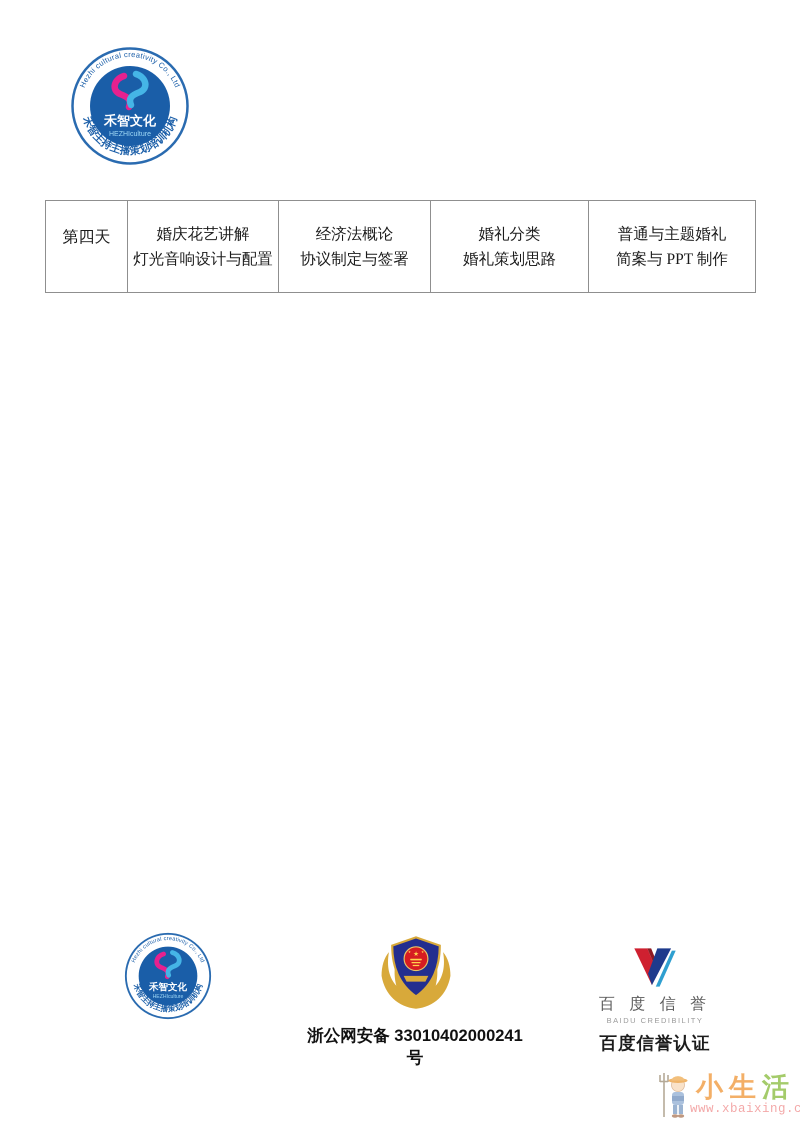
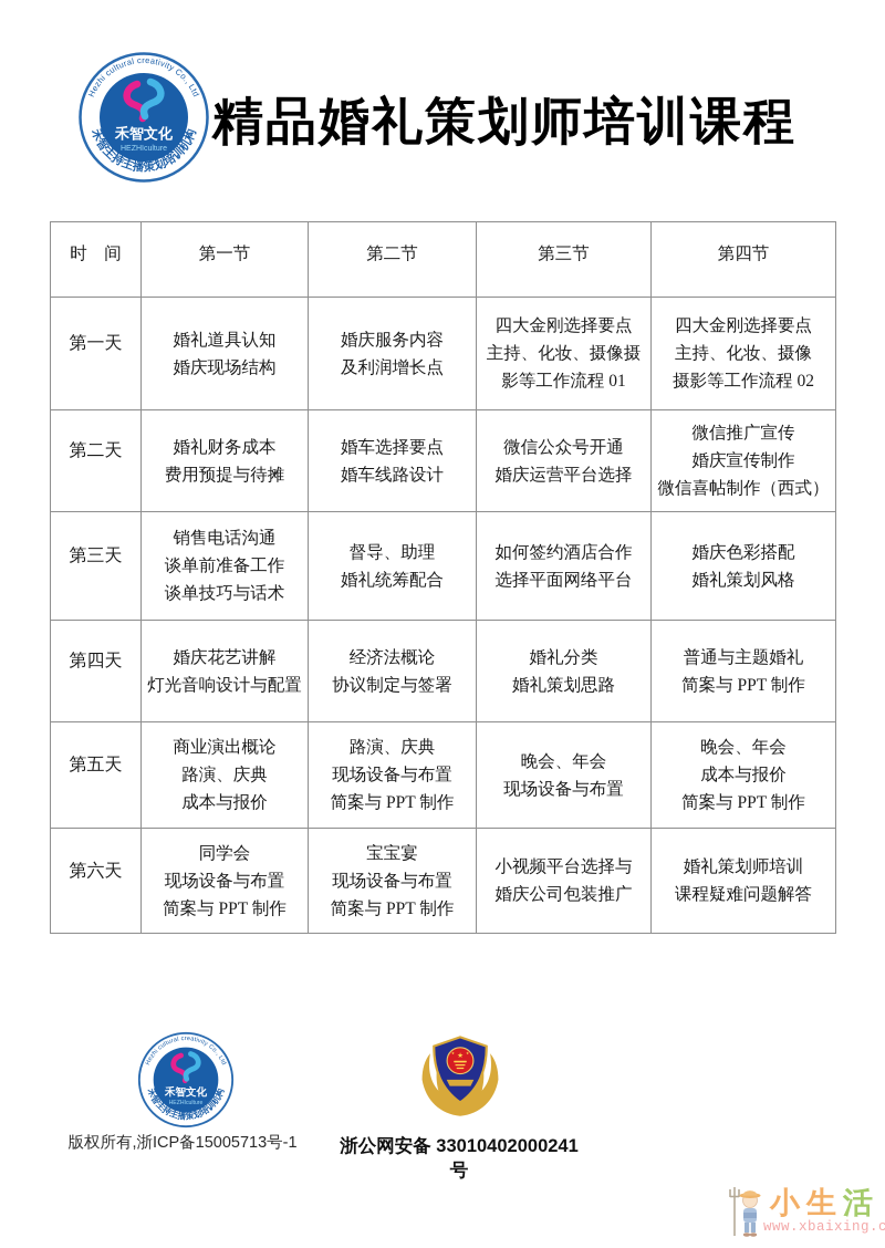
+ 精品婚礼策划师培训课程
+ 时 间	第一节	第二节	第三节	第四节
+ 第一天	婚礼道具认知 婚庆现场结构	婚庆服务内容 及利润增长点	四大金刚选择要点 主持、化妆、摄像摄 影等工作流程 01	四大金刚选择要点 主持、化妆、摄像 摄影等工作流程 02
+ 第二天	婚礼财务成本 费用预提与待摊	婚车选择要点 婚车线路设计	微信公众号开通 婚庆运营平台选择	微信推广宣传 婚庆宣传制作 微信喜帖制作（西式）
+ 第三天	销售电话沟通 谈单前准备工作 谈单技巧与话术	督导、助理 婚礼统筹配合	如何签约酒店合作 选择平面网络平台	婚庆色彩搭配 婚礼策划风格
  第四天	婚庆花艺讲解 灯光音响设计与配置	经济法概论 协议制定与签署	婚礼分类 婚礼策划思路	普通与主题婚礼 简案与 PPT 制作
+ 第五天	商业演出概论 路演、庆典 成本与报价	路演、庆典 现场设备与布置 简案与 PPT 制作	晚会、年会 现场设备与布置	晚会、年会 成本与报价 简案与 PPT 制作
+ 第六天	同学会 现场设备与布置 简案与 PPT 制作	宝宝宴 现场设备与布置 简案与 PPT 制作	小视频平台选择与 婚庆公司包装推广	婚礼策划师培训 课程疑难问题解答
+ 版权所有,浙ICP备15005713号-1
  浙公网安备 33010402000241号
- 百 度 信 誉
- BAIDU CREDIBILITY
- 百度信誉认证
  小生活
  www.xbaixing.c
